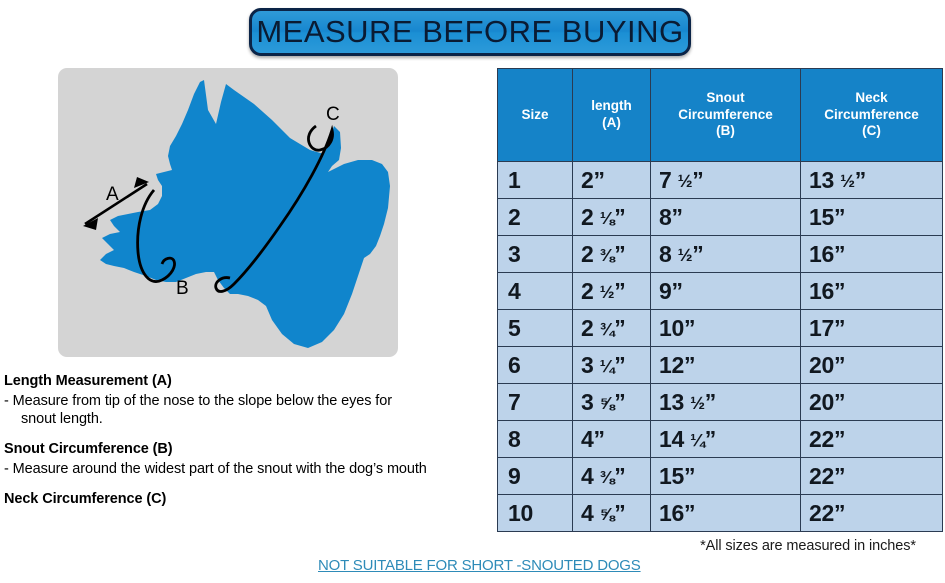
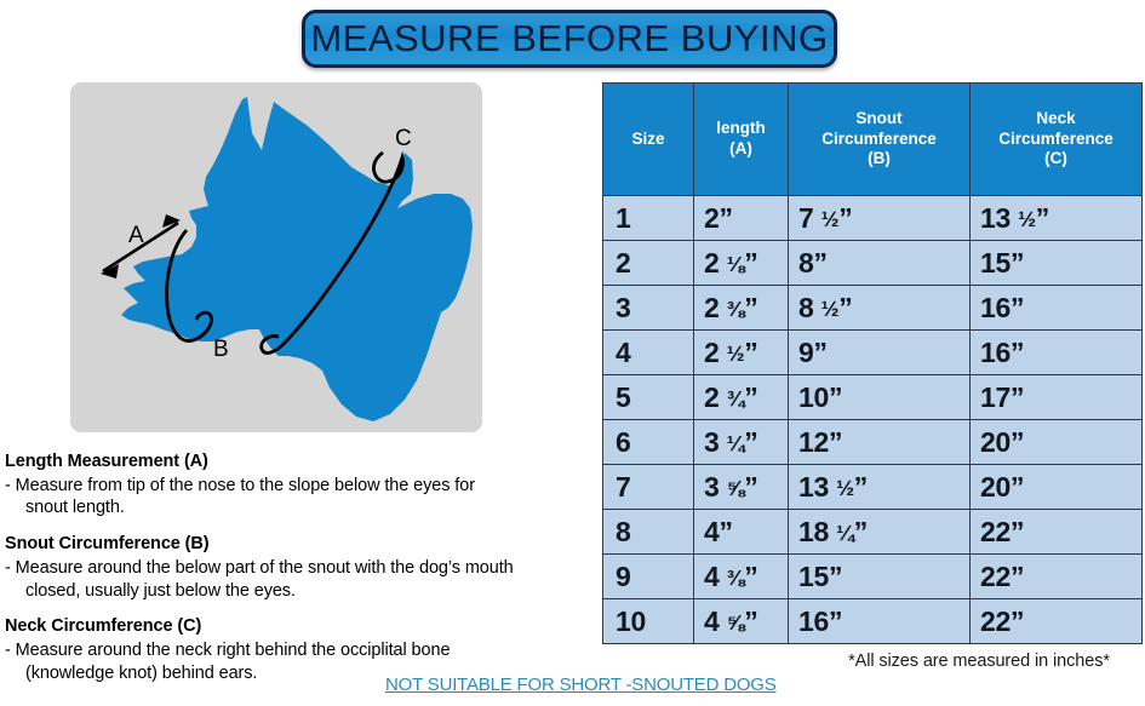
  MEASURE BEFORE BUYING
  A
  B
  C
  Length Measurement (A)
  - Measure from tip of the nose to the slope below the eyes for
  snout length.
  Snout Circumference (B)
- - Measure around the widest part of the snout with the dog’s mouth
+ - Measure around the below part of the snout with the dog’s mouth
+ closed, usually just below the eyes.
  Neck Circumference (C)
+ - Measure around the neck right behind the occiplital bone
+ (knowledge knot) behind ears.
  Size	length (A)	Snout Circumference (B)	Neck Circumference (C)
  1	2”	7 ½”	13 ½”
  2	2 ⅛”	8”	15”
  3	2 ⅜”	8 ½”	16”
  4	2 ½”	9”	16”
  5	2 ¾”	10”	17”
  6	3 ¼”	12”	20”
  7	3 ⅝”	13 ½”	20”
- 8	4”	14 ¼”	22”
+ 8	4”	18 ¼”	22”
  9	4 ⅜”	15”	22”
  10	4 ⅝”	16”	22”
  *All sizes are measured in inches*
  NOT SUITABLE FOR SHORT -SNOUTED DOGS
